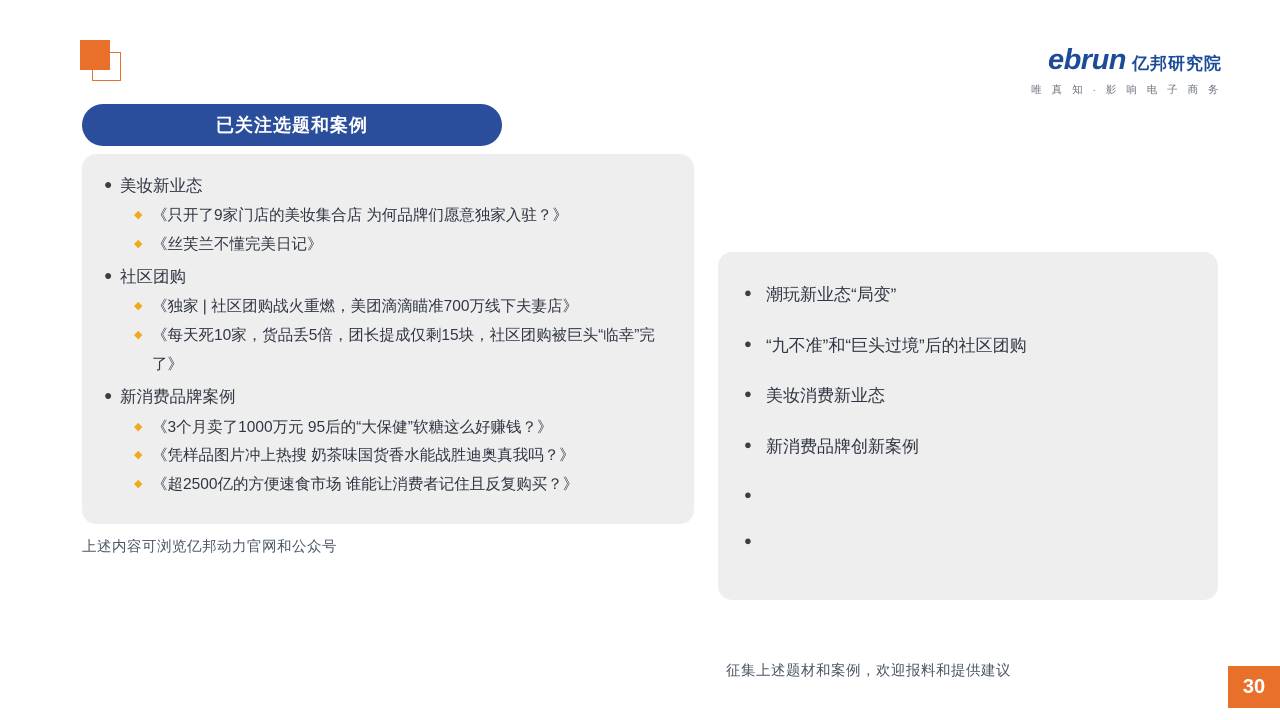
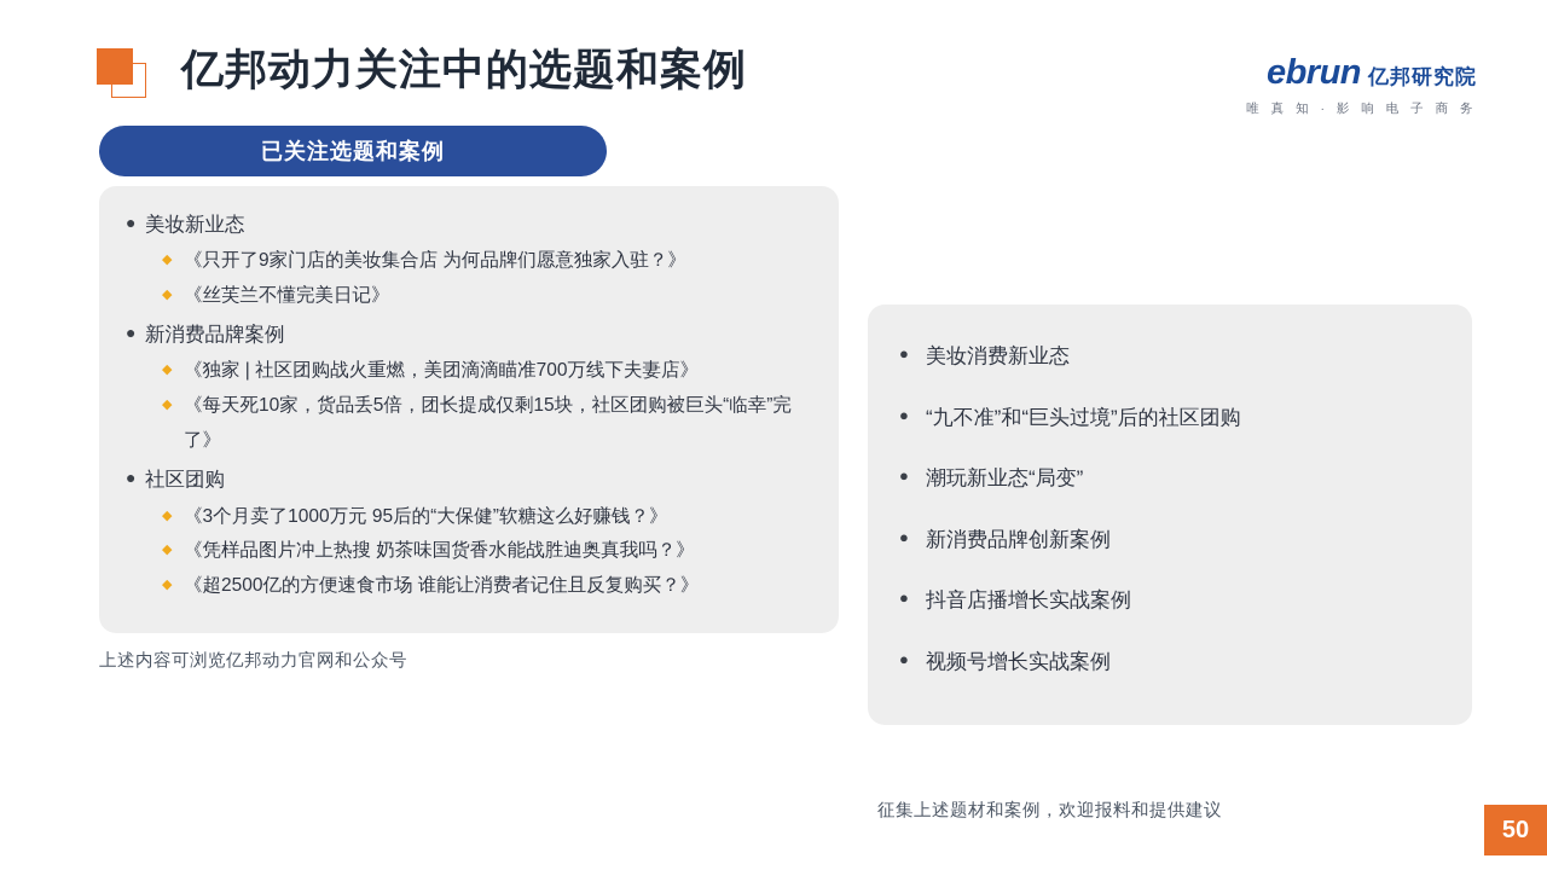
+ 亿邦动力关注中的选题和案例
  ebrun
  亿邦研究院
  唯 真 知 · 影 响 电 子 商 务
  已关注选题和案例
  ●
  美妆新业态
  ◆
  《只开了9家门店的美妆集合店 为何品牌们愿意独家入驻？》
  ◆
  《丝芙兰不懂完美日记》
  ●
- 社区团购
+ 新消费品牌案例
  ◆
  《独家 | 社区团购战火重燃，美团滴滴瞄准700万线下夫妻店》
  ◆
  《每天死10家，货品丢5倍，团长提成仅剩15块，社区团购被巨头“临幸”完了》
  ●
- 新消费品牌案例
+ 社区团购
  ◆
  《3个月卖了1000万元 95后的“大保健”软糖这么好赚钱？》
  ◆
  《凭样品图片冲上热搜 奶茶味国货香水能战胜迪奥真我吗？》
  ◆
  《超2500亿的方便速食市场 谁能让消费者记住且反复购买？》
  上述内容可浏览亿邦动力官网和公众号
  ●
- 潮玩新业态“局变”
+ 美妆消费新业态
  ●
  “九不准”和“巨头过境”后的社区团购
  ●
- 美妆消费新业态
+ 潮玩新业态“局变”
  ●
  新消费品牌创新案例
  ●
+ 抖音店播增长实战案例
  ●
+ 视频号增长实战案例
  征集上述题材和案例，欢迎报料和提供建议
- 30
+ 50
